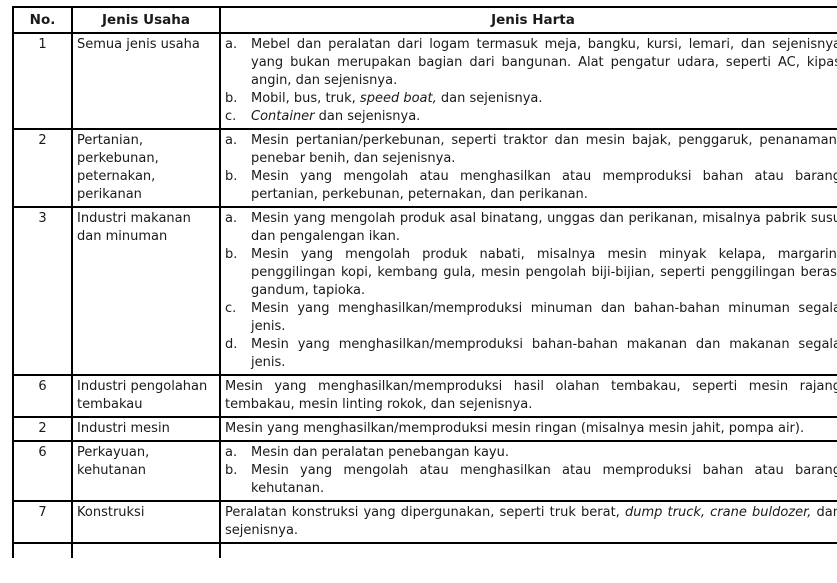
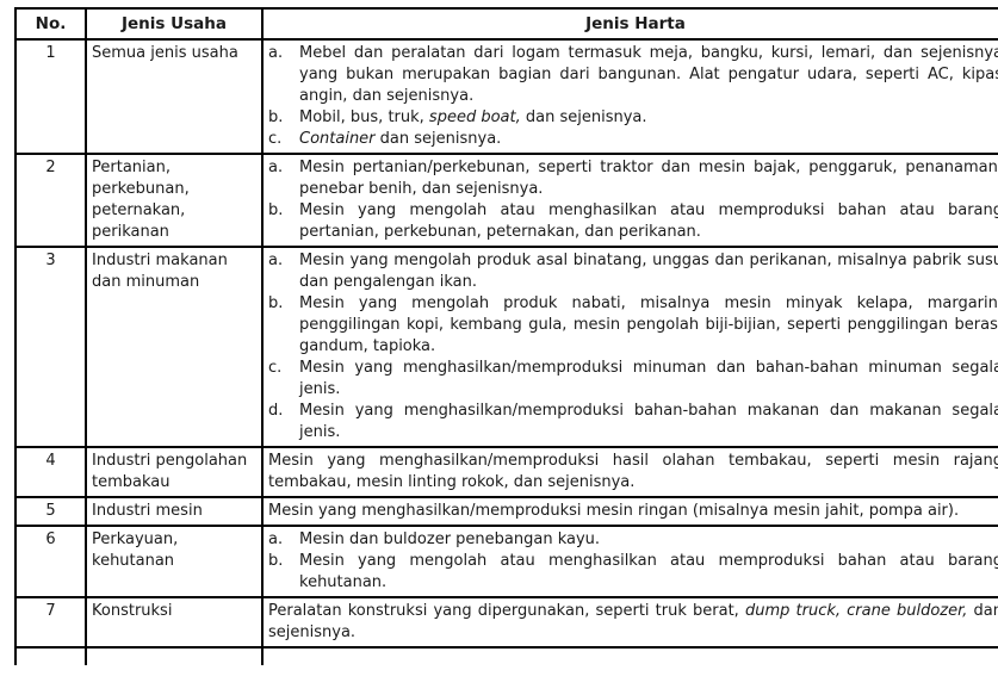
  No.	Jenis Usaha	Jenis Harta
  1	Semua jenis usaha	a. Mebel dan peralatan dari logam termasuk meja, bangku, kursi, lemari, dan sejenisny yang bukan merupakan bagian dari bangunan. Alat pengatur udara, seperti AC, kipa angin, dan sejenisnya.b. Mobil, bus, truk, speed boat, dan sejenisnya.c. Container dan sejenisnya.
  2	Pertanian, perkebunan, peternakan, perikanan	a. Mesin pertanian/perkebunan, seperti traktor dan mesin bajak, penggaruk, penanaman penebar benih, dan sejenisnya.b. Mesin yang mengolah atau menghasilkan atau memproduksi bahan atau baran pertanian, perkebunan, peternakan, dan perikanan.
  3	Industri makanan dan minuman	a. Mesin yang mengolah produk asal binatang, unggas dan perikanan, misalnya pabrik sus dan pengalengan ikan.b. Mesin yang mengolah produk nabati, misalnya mesin minyak kelapa, margarin penggilingan kopi, kembang gula, mesin pengolah biji-bijian, seperti penggilingan beras gandum, tapioka.c. Mesin yang menghasilkan/memproduksi minuman dan bahan-bahan minuman segal jenis.d. Mesin yang menghasilkan/memproduksi bahan-bahan makanan dan makanan segal jenis.
- 6	Industri pengolahan tembakau	Mesin yang menghasilkan/memproduksi hasil olahan tembakau, seperti mesin rajan tembakau, mesin linting rokok, dan sejenisnya.
+ 4	Industri pengolahan tembakau	Mesin yang menghasilkan/memproduksi hasil olahan tembakau, seperti mesin rajan tembakau, mesin linting rokok, dan sejenisnya.
- 2	Industri mesin	Mesin yang menghasilkan/memproduksi mesin ringan (misalnya mesin jahit, pompa air).
+ 5	Industri mesin	Mesin yang menghasilkan/memproduksi mesin ringan (misalnya mesin jahit, pompa air).
- 6	Perkayuan, kehutanan	a. Mesin dan peralatan penebangan kayu.b. Mesin yang mengolah atau menghasilkan atau memproduksi bahan atau baran kehutanan.
+ 6	Perkayuan, kehutanan	a. Mesin dan buldozer penebangan kayu.b. Mesin yang mengolah atau menghasilkan atau memproduksi bahan atau baran kehutanan.
  7	Konstruksi	Peralatan konstruksi yang dipergunakan, seperti truk berat, dump truck, crane buldozer, da sejenisnya.
